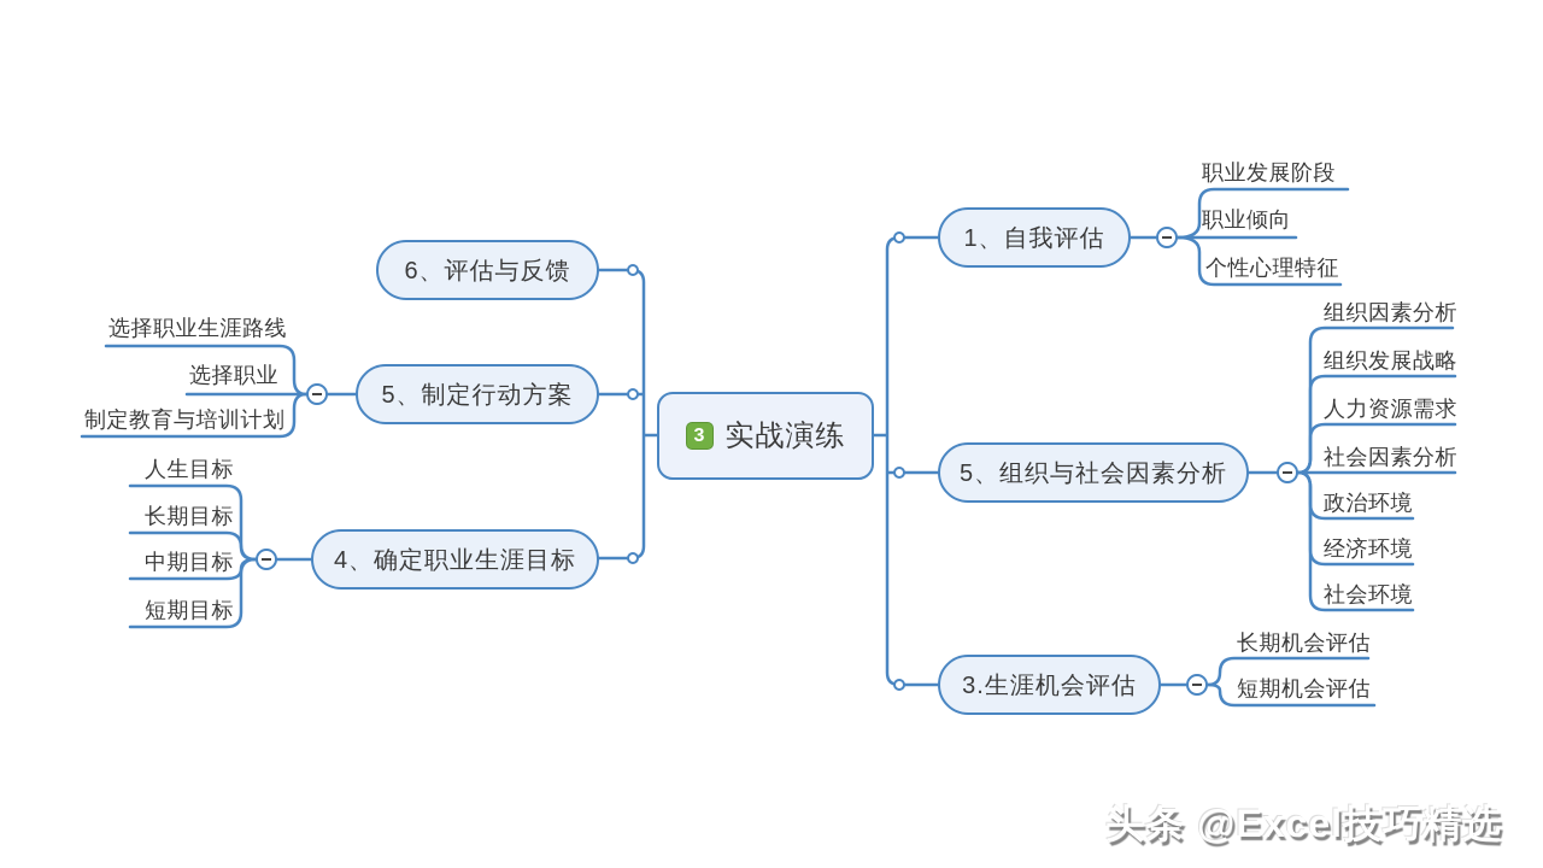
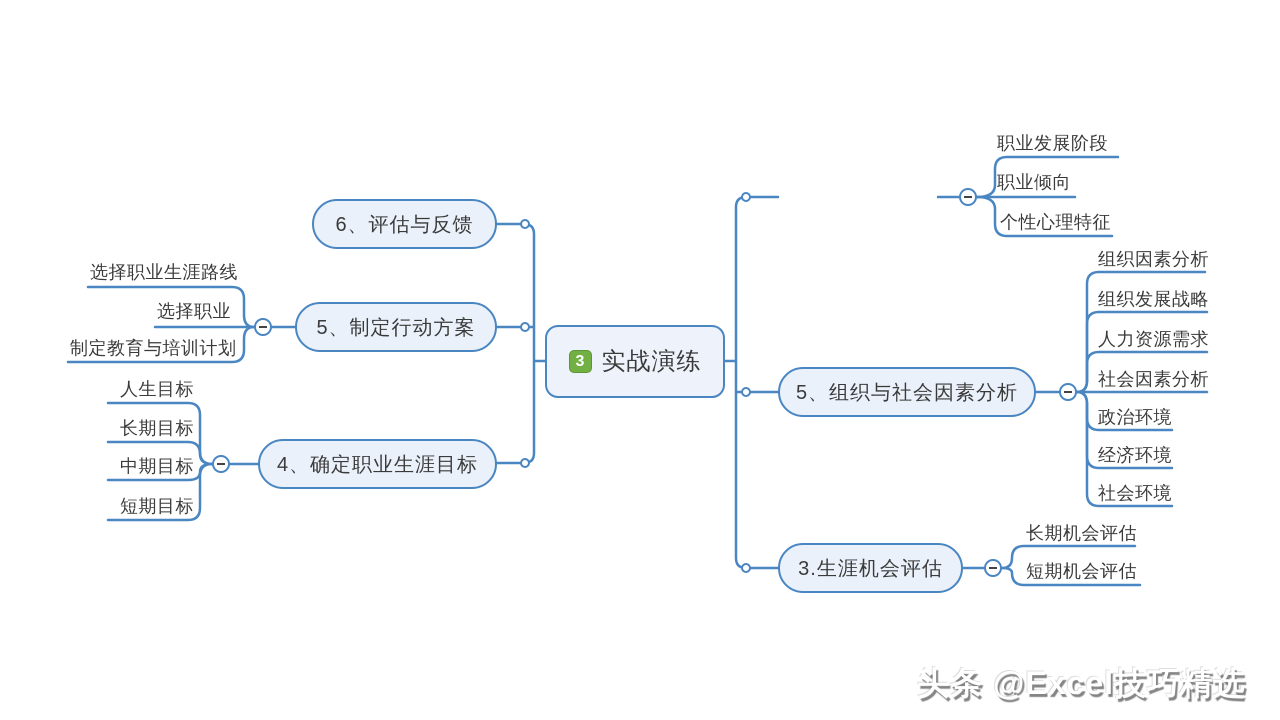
  3
  实战演练
- 1、自我评估
  5、组织与社会因素分析
  3.生涯机会评估
  6、评估与反馈
  5、制定行动方案
  4、确定职业生涯目标
  职业发展阶段
  职业倾向
  个性心理特征
  组织因素分析
  组织发展战略
  人力资源需求
  社会因素分析
  政治环境
  经济环境
  社会环境
  长期机会评估
  短期机会评估
  选择职业生涯路线
  选择职业
  制定教育与培训计划
  人生目标
  长期目标
  中期目标
  短期目标
  头条 @Excel技巧精选
